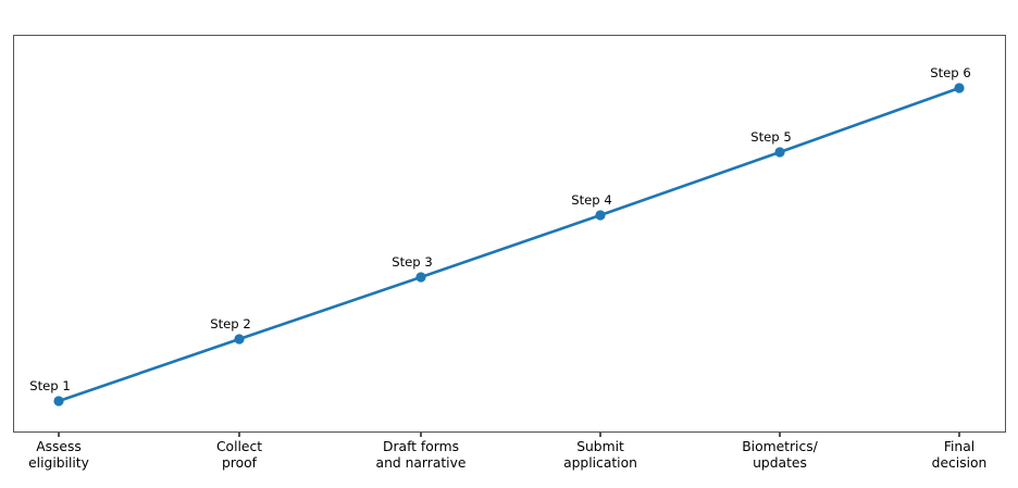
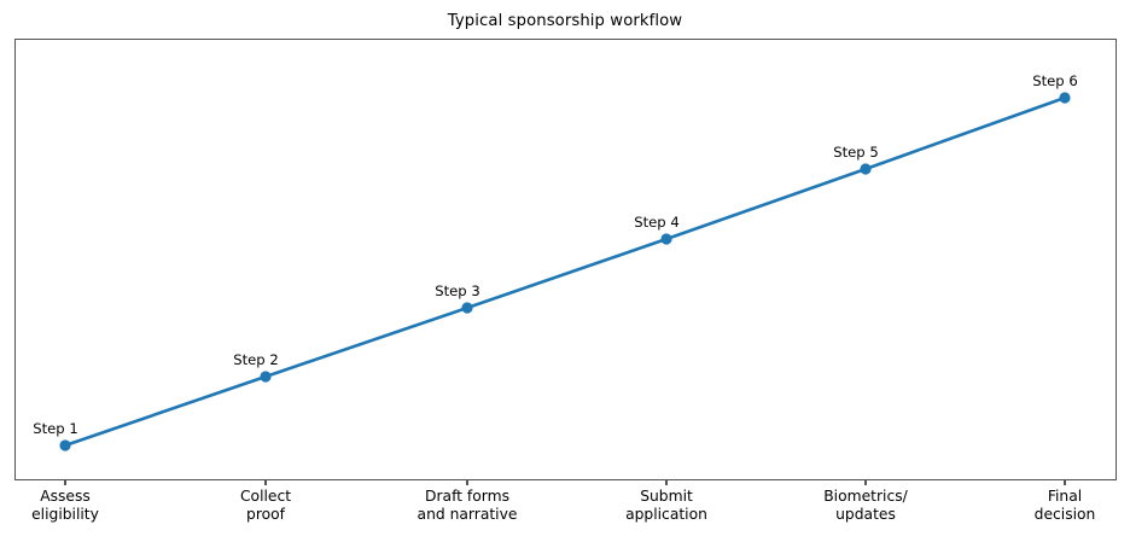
+ Typical sponsorship workflow
  Assess
  eligibility
  Collect
  proof
  Draft forms
  and narrative
  Submit
  application
  Biometrics/
  updates
  Final
  decision
  Step 1
  Step 2
  Step 3
  Step 4
  Step 5
  Step 6
